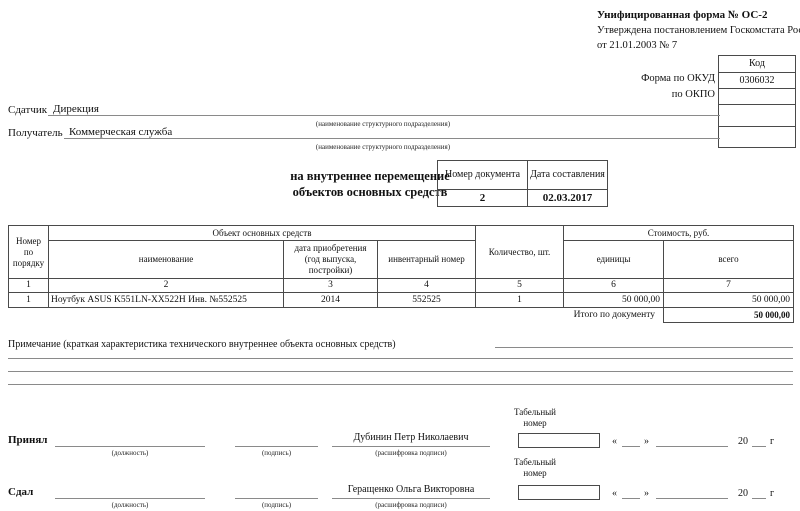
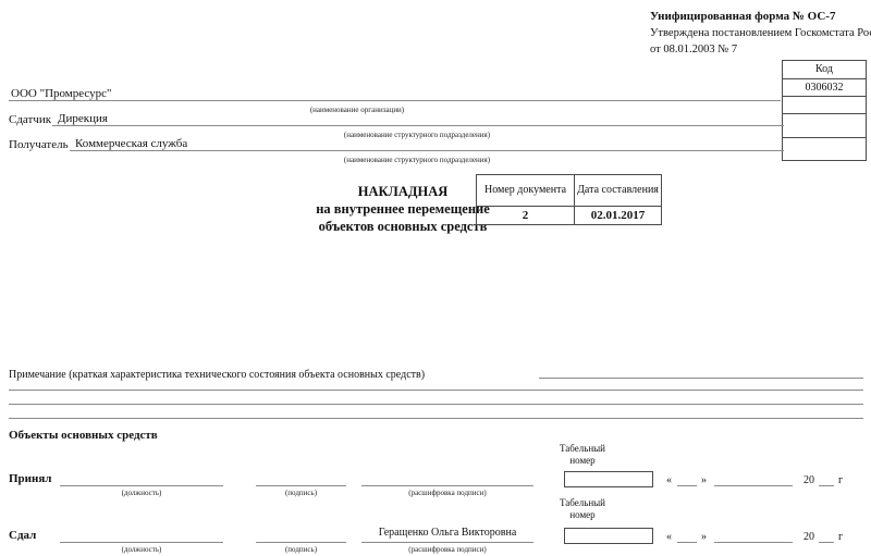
- Унифицированная форма № ОС-2
+ Унифицированная форма № ОС-7
  Утверждена постановлением Госкомстата Ро
- от 21.01.2003 № 7
+ от 08.01.2003 № 7
- Форма по ОКУД
- по ОКПО
  Код
  0306032
+ ООО "Промресурс"
+ (наименование организации)
  Сдатчик
  Дирекция
  (наименование структурного подразделения)
  Получатель
  Коммерческая служба
  (наименование структурного подразделения)
+ НАКЛАДНАЯ
  на внутреннее перемещение
  объектов основных средств
  Номер документа	Дата составления
- 2	02.03.2017
+ 2	02.01.2017
- Номер по порядку	Объект основных средств	Количество, шт.	Стоимость, руб.
- наименование	дата приобретения (год выпуска, постройки)	инвентарный номер	единицы	всего
- 1	2	3	4	5	6	7
- 1	Ноутбук ASUS K551LN-XX522H Инв. №552525	2014	552525	1	50 000,00	50 000,00
- Итого по документу	50 000,00
- Примечание (краткая характеристика технического внутреннее объекта основных средств)
+ Примечание (краткая характеристика технического состояния объекта основных средств)
+ Объекты основных средств
  Табельный номер
  Принял
  (должность)
  (подпись)
- Дубинин Петр Николаевич
  (расшифровка подписи)
  «
  »
  20
  г
  Табельный номер
  Сдал
  (должность)
  (подпись)
  Геращенко Ольга Викторовна
  (расшифровка подписи)
  «
  »
  20
  г
